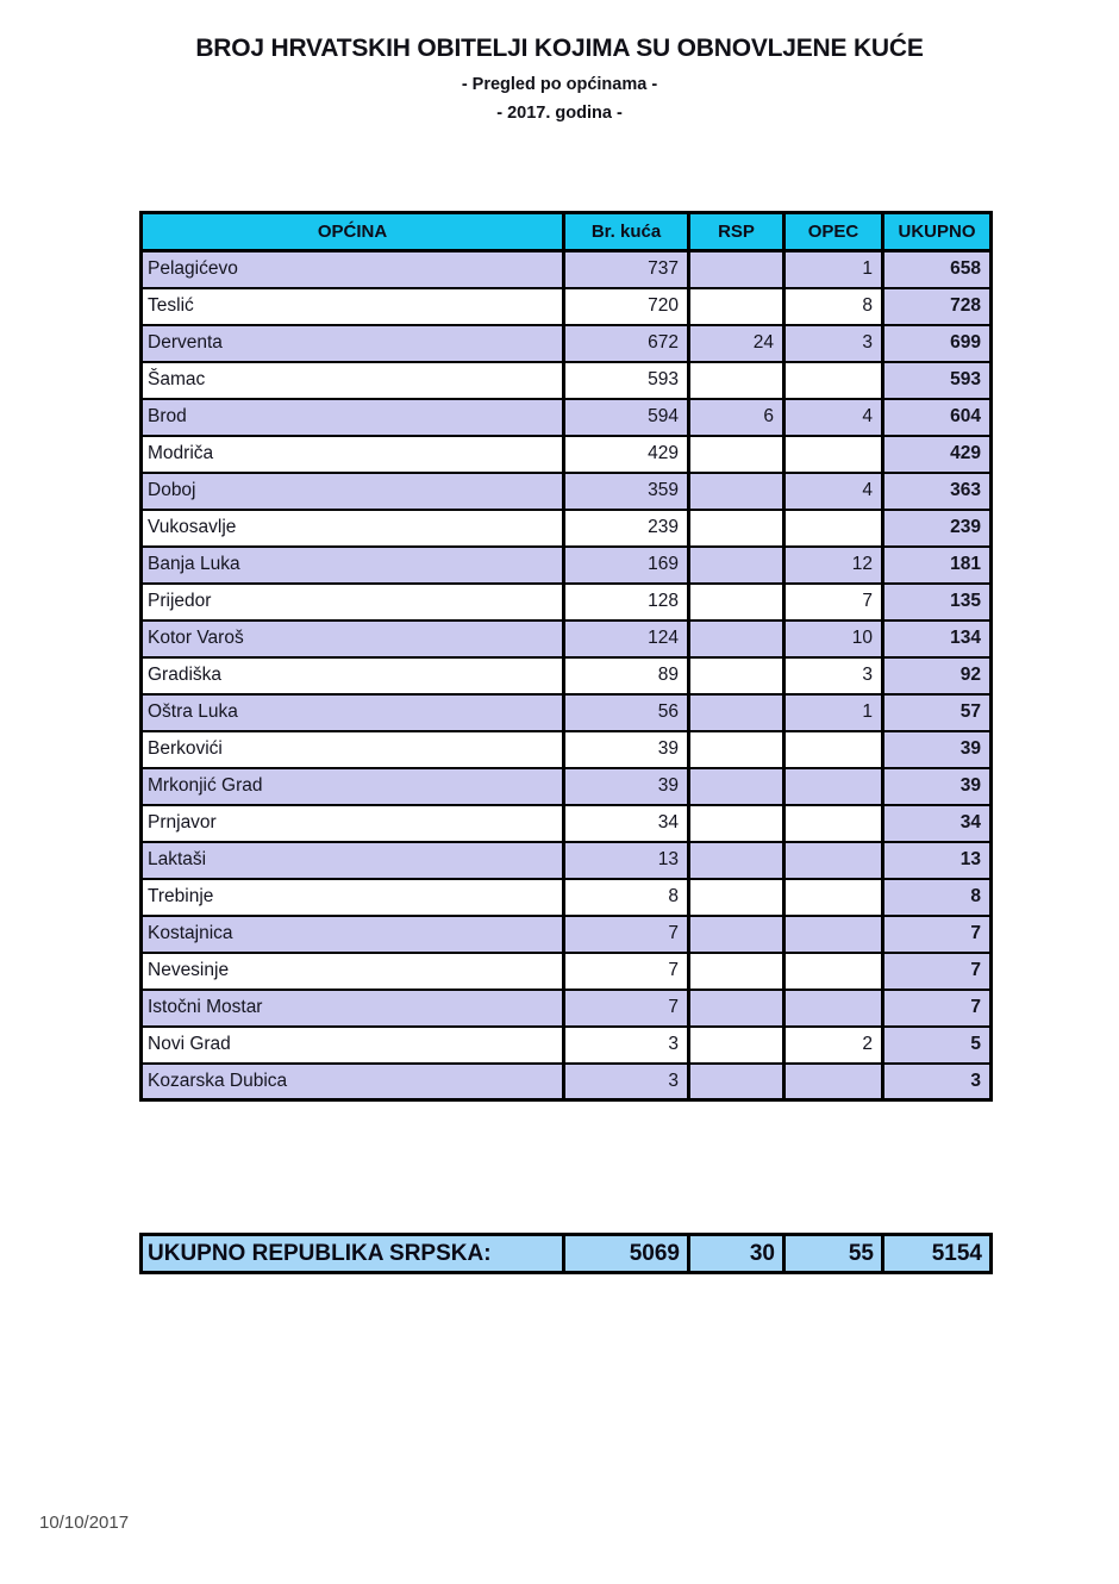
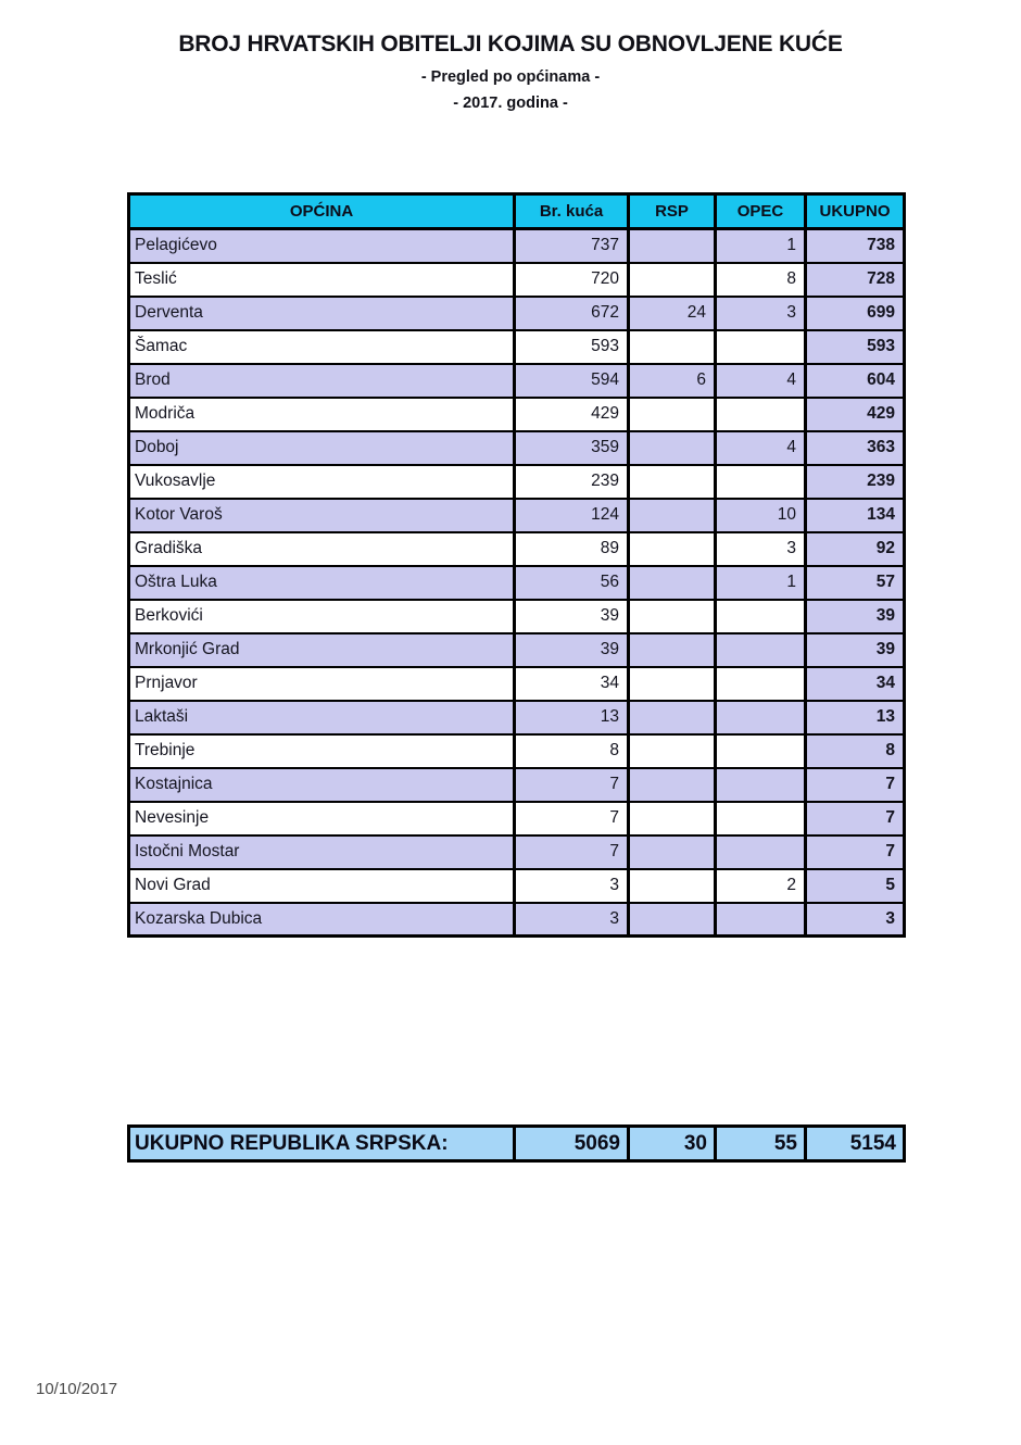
  BROJ HRVATSKIH OBITELJI KOJIMA SU OBNOVLJENE KUĆE
  - Pregled po općinama -
  - 2017. godina -
  OPĆINA	Br. kuća	RSP	OPEC	UKUPNO
- Pelagićevo	737		1	658
+ Pelagićevo	737		1	738
  Teslić	720		8	728
  Derventa	672	24	3	699
  Šamac	593			593
  Brod	594	6	4	604
  Modriča	429			429
  Doboj	359		4	363
  Vukosavlje	239			239
- Banja Luka	169		12	181
- Prijedor	128		7	135
  Kotor Varoš	124		10	134
  Gradiška	89		3	92
  Oštra Luka	56		1	57
  Berkovići	39			39
  Mrkonjić Grad	39			39
  Prnjavor	34			34
  Laktaši	13			13
  Trebinje	8			8
  Kostajnica	7			7
  Nevesinje	7			7
  Istočni Mostar	7			7
  Novi Grad	3		2	5
  Kozarska Dubica	3			3
  UKUPNO REPUBLIKA SRPSKA:	5069	30	55	5154
  10/10/2017
